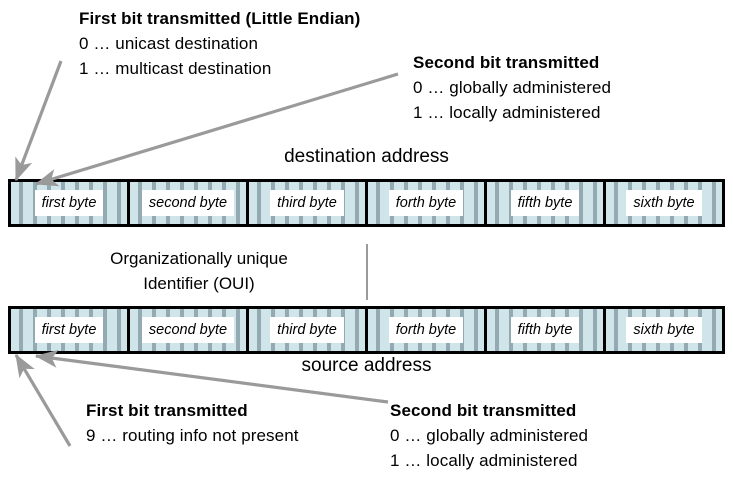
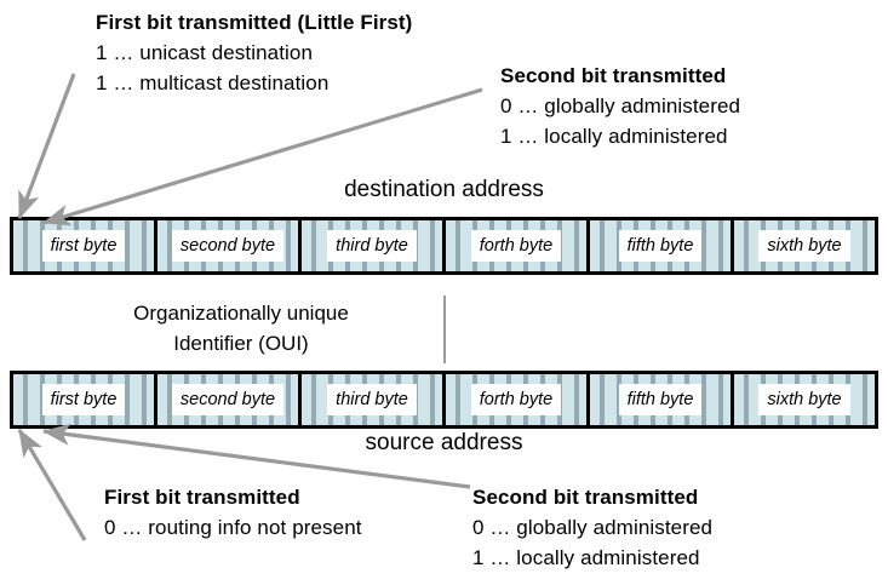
- First bit transmitted (Little Endian)
+ First bit transmitted (Little First)
- 0 … unicast destination
+ 1 … unicast destination
  1 … multicast destination
  Second bit transmitted
  0 … globally administered
  1 … locally administered
  destination address
  first byte
  second byte
  third byte
  forth byte
  fifth byte
  sixth byte
  Organizationally unique
  Identifier (OUI)
  first byte
  second byte
  third byte
  forth byte
  fifth byte
  sixth byte
  source address
  First bit transmitted
- 9 … routing info not present
+ 0 … routing info not present
  Second bit transmitted
  0 … globally administered
  1 … locally administered
